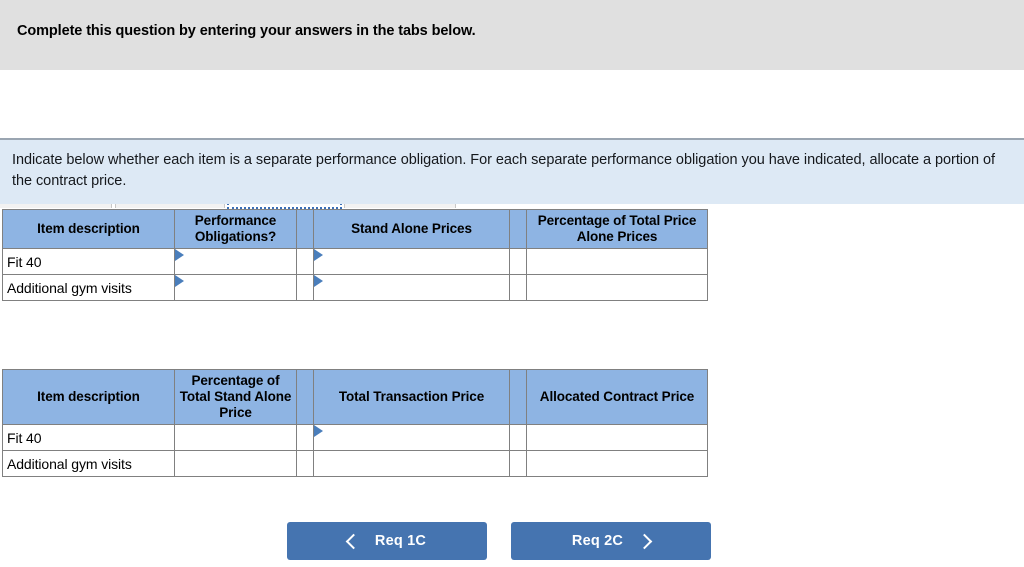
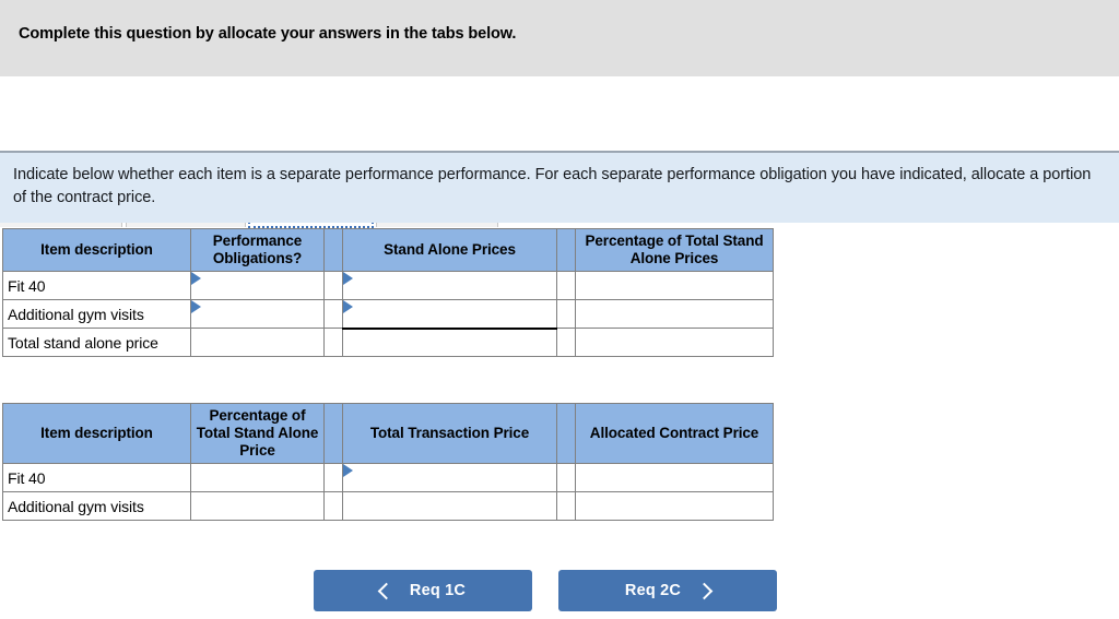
- Complete this question by entering your answers in the tabs below.
+ Complete this question by allocate your answers in the tabs below.
- Indicate below whether each item is a separate performance obligation. For each separate performance obligation you have indicated, allocate a portion of the contract price.
+ Indicate below whether each item is a separate performance performance. For each separate performance obligation you have indicated, allocate a portion of the contract price.
- Item description	Performance Obligations?		Stand Alone Prices		Percentage of Total Price Alone Prices
+ Item description	Performance Obligations?		Stand Alone Prices		Percentage of Total Stand Alone Prices
  Fit 40
  Additional gym visits
+ Total stand alone price
  Item description	Percentage of Total Stand Alone Price		Total Transaction Price		Allocated Contract Price
  Fit 40
  Additional gym visits
  Req 1C
  Req 2C
